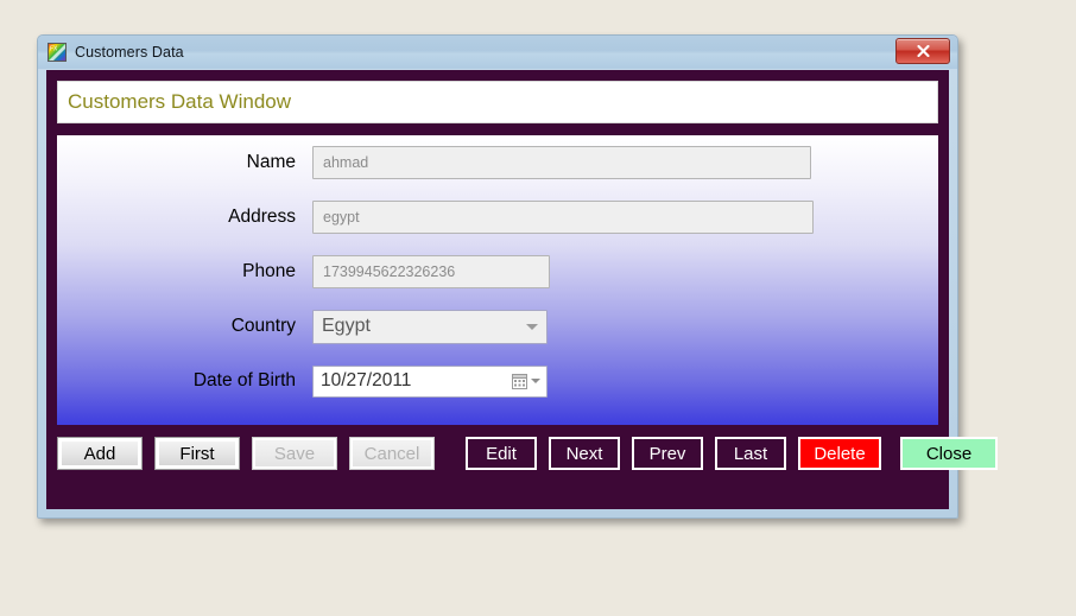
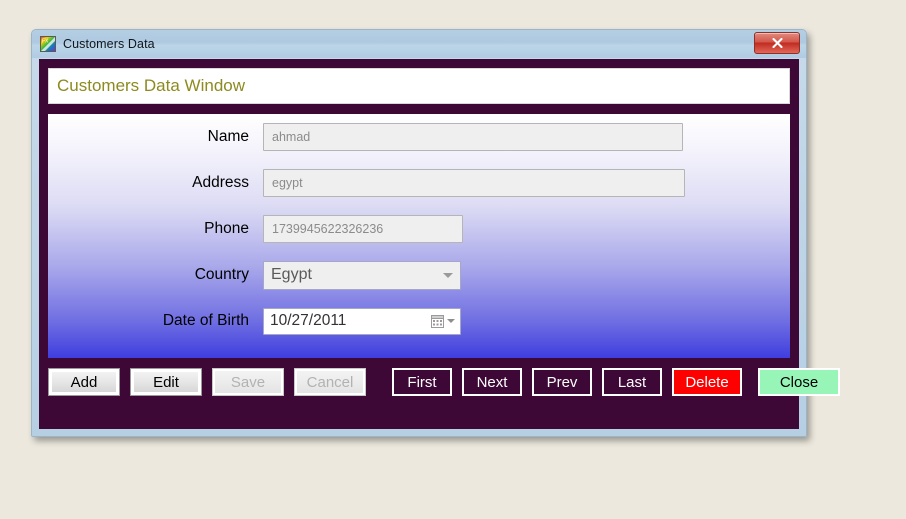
  Customers Data
  Customers Data Window
  Name
  ahmad
  Address
  egypt
  Phone
  1739945622326236
  Country
  Egypt
  Date of Birth
  10/27/2011
  Add
- First
+ Edit
  Save
  Cancel
- Edit
+ First
  Next
  Prev
  Last
  Delete
  Close
